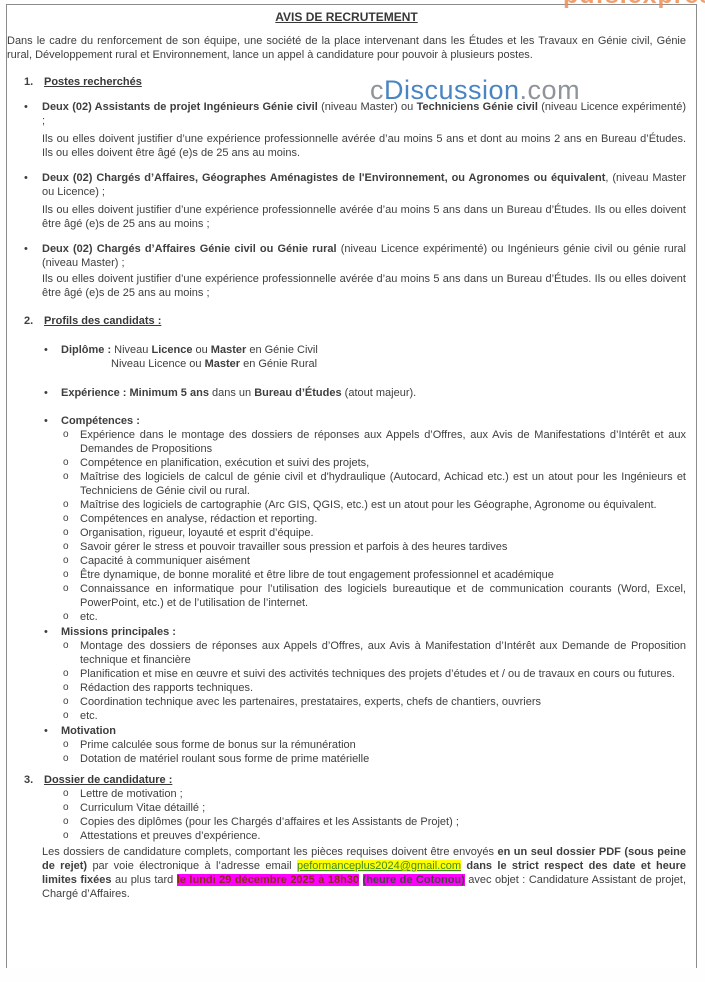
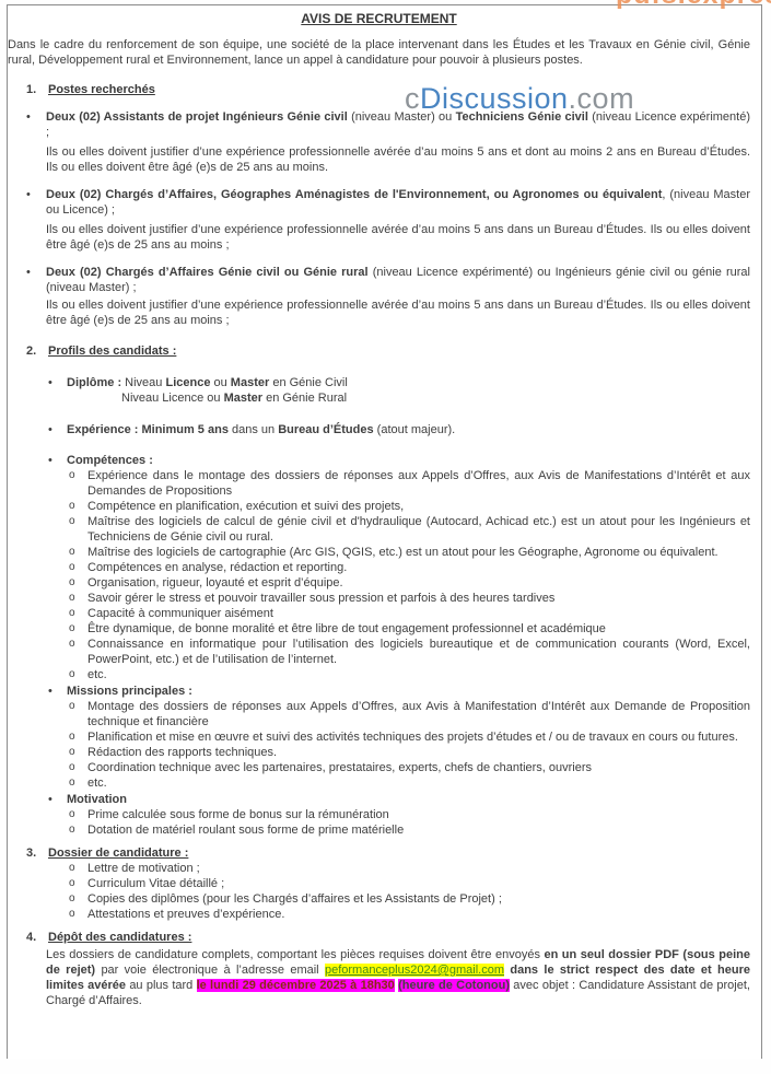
  cDiscussion.com
  AVIS DE RECRUTEMENT
  Dans le cadre du renforcement de son équipe, une société de la place intervenant dans les Études et les Travaux en Génie civil, Génie rural, Développement rural et Environnement, lance un appel à candidature pour pouvoir à plusieurs postes.
  1.
  Postes recherchés
  •
  Deux (02) Assistants de projet Ingénieurs Génie civil (niveau Master) ou Techniciens Génie civil (niveau Licence expérimenté) ;
  Ils ou elles doivent justifier d’une expérience professionnelle avérée d’au moins 5 ans et dont au moins 2 ans en Bureau d’Études. Ils ou elles doivent être âgé (e)s de 25 ans au moins.
  •
  Deux (02) Chargés d’Affaires, Géographes Aménagistes de l'Environnement, ou Agronomes ou équivalent, (niveau Master ou Licence) ;
  Ils ou elles doivent justifier d’une expérience professionnelle avérée d’au moins 5 ans dans un Bureau d’Études. Ils ou elles doivent être âgé (e)s de 25 ans au moins ;
  •
  Deux (02) Chargés d’Affaires Génie civil ou Génie rural (niveau Licence expérimenté) ou Ingénieurs génie civil ou génie rural (niveau Master) ;
  Ils ou elles doivent justifier d’une expérience professionnelle avérée d’au moins 5 ans dans un Bureau d’Études. Ils ou elles doivent être âgé (e)s de 25 ans au moins ;
  2.
  Profils des candidats :
  •
  Diplôme : Niveau Licence ou Master en Génie Civil
  Niveau Licence ou Master en Génie Rural
  •
  Expérience : Minimum 5 ans dans un Bureau d’Études (atout majeur).
  •
  Compétences :
  o
  Expérience dans le montage des dossiers de réponses aux Appels d’Offres, aux Avis de Manifestations d’Intérêt et aux Demandes de Propositions
  o
  Compétence en planification, exécution et suivi des projets,
  o
  Maîtrise des logiciels de calcul de génie civil et d'hydraulique (Autocard, Achicad etc.) est un atout pour les Ingénieurs et Techniciens de Génie civil ou rural.
  o
  Maîtrise des logiciels de cartographie (Arc GIS, QGIS, etc.) est un atout pour les Géographe, Agronome ou équivalent.
  o
  Compétences en analyse, rédaction et reporting.
  o
  Organisation, rigueur, loyauté et esprit d’équipe.
  o
  Savoir gérer le stress et pouvoir travailler sous pression et parfois à des heures tardives
  o
  Capacité à communiquer aisément
  o
  Être dynamique, de bonne moralité et être libre de tout engagement professionnel et académique
  o
  Connaissance en informatique pour l’utilisation des logiciels bureautique et de communication courants (Word, Excel, PowerPoint, etc.) et de l’utilisation de l’internet.
  o
  etc.
  •
  Missions principales :
  o
  Montage des dossiers de réponses aux Appels d’Offres, aux Avis à Manifestation d’Intérêt aux Demande de Proposition technique et financière
  o
  Planification et mise en œuvre et suivi des activités techniques des projets d’études et / ou de travaux en cours ou futures.
  o
  Rédaction des rapports techniques.
  o
  Coordination technique avec les partenaires, prestataires, experts, chefs de chantiers, ouvriers
  o
  etc.
  •
  Motivation
  o
  Prime calculée sous forme de bonus sur la rémunération
  o
  Dotation de matériel roulant sous forme de prime matérielle
  3.
  Dossier de candidature :
  o
  Lettre de motivation ;
  o
  Curriculum Vitae détaillé ;
  o
  Copies des diplômes (pour les Chargés d’affaires et les Assistants de Projet) ;
  o
  Attestations et preuves d’expérience.
+ 4.
+ Dépôt des candidatures :
- Les dossiers de candidature complets, comportant les pièces requises doivent être envoyés en un seul dossier PDF (sous peine de rejet) par voie électronique à l’adresse email peformanceplus2024@gmail.com dans le strict respect des date et heure limites fixées au plus tard le lundi 29 décembre 2025 à 18h30 (heure de Cotonou) avec objet : Candidature Assistant de projet, Chargé d’Affaires.
+ Les dossiers de candidature complets, comportant les pièces requises doivent être envoyés en un seul dossier PDF (sous peine de rejet) par voie électronique à l’adresse email peformanceplus2024@gmail.com dans le strict respect des date et heure limites avérée au plus tard le lundi 29 décembre 2025 à 18h30 (heure de Cotonou) avec objet : Candidature Assistant de projet, Chargé d’Affaires.
